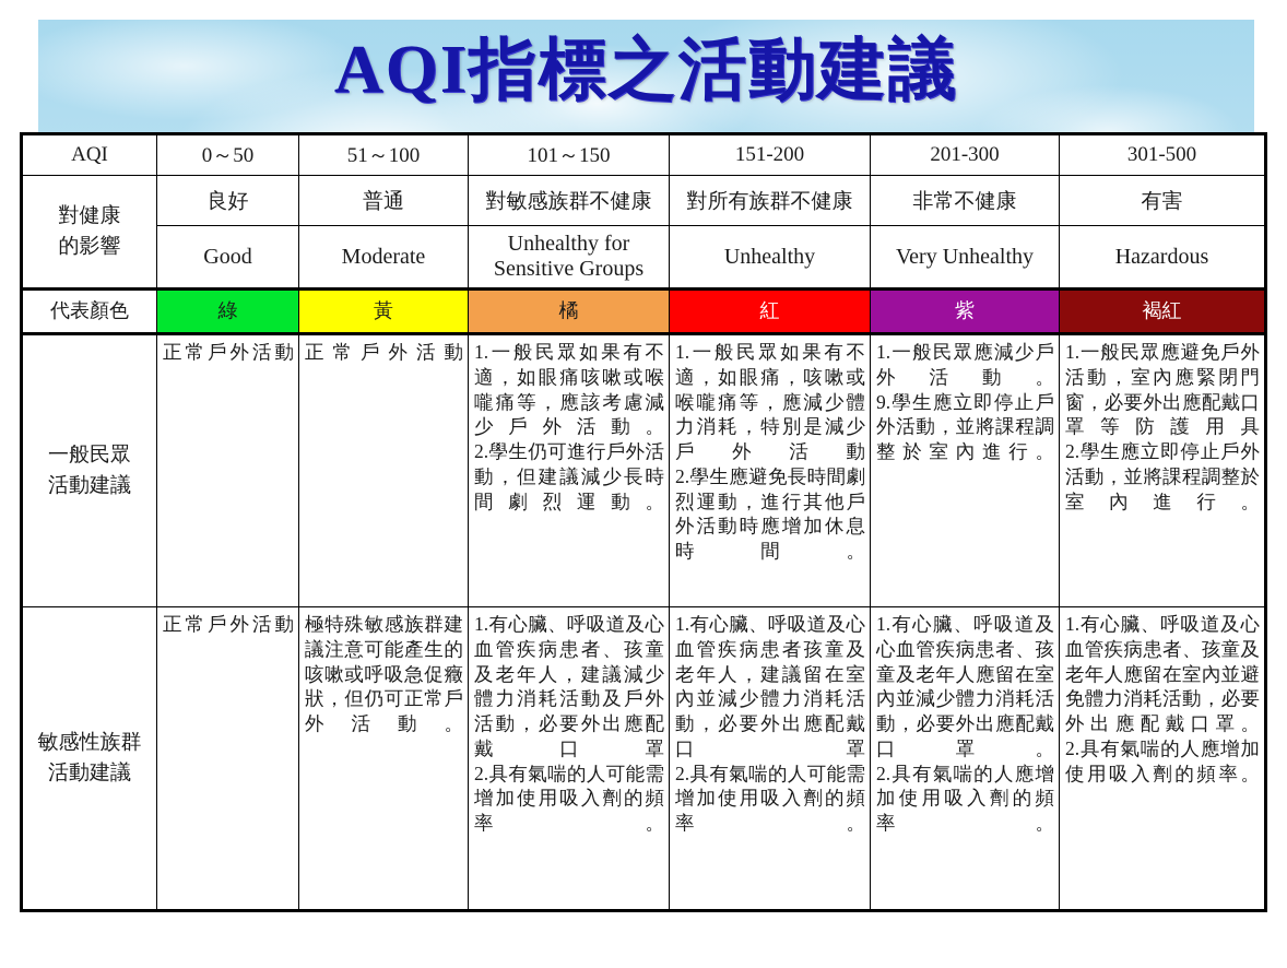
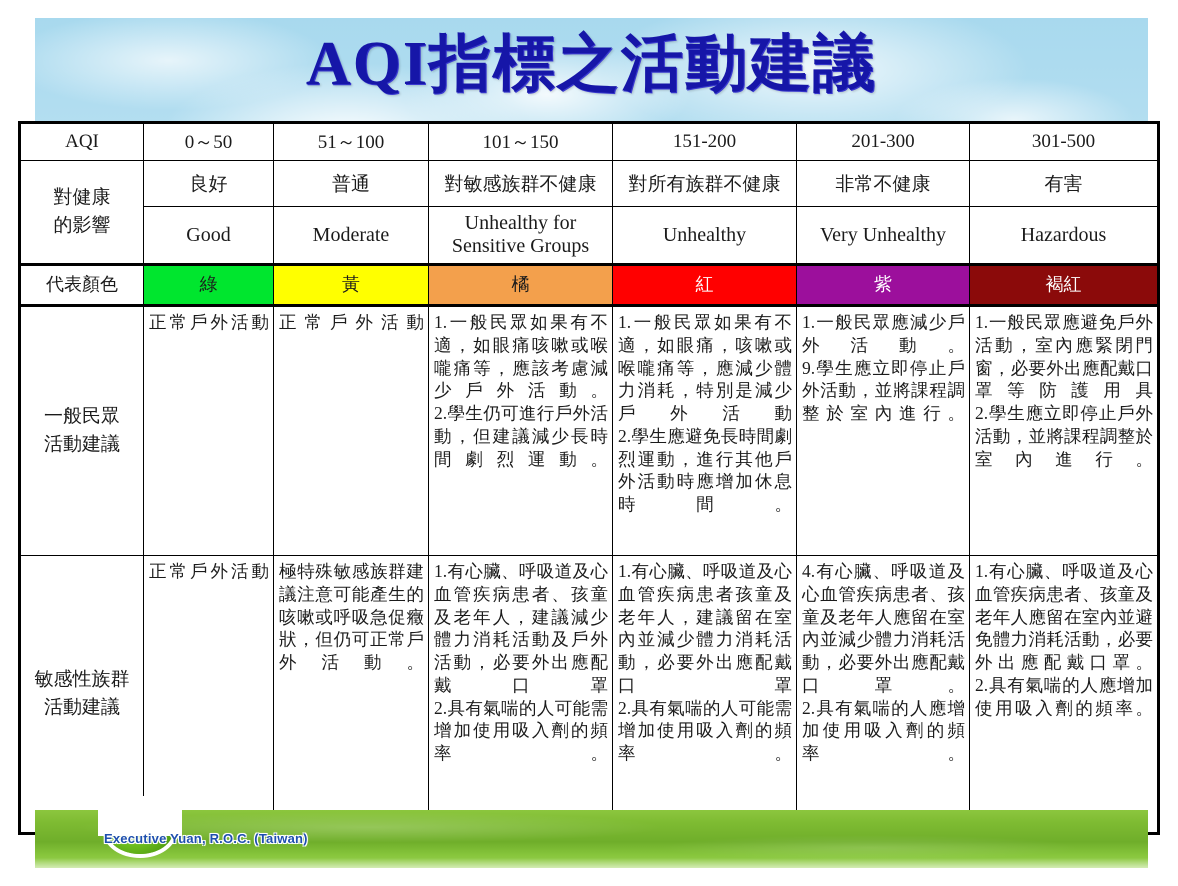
  AQI指標之活動建議
  AQI	0～50	51～100	101～150	151-200	201-300	301-500
  對健康 的影響	良好	普通	對敏感族群不健康	對所有族群不健康	非常不健康	有害
  Good	Moderate	Unhealthy for Sensitive Groups	Unhealthy	Very Unhealthy	Hazardous
  代表顏色	綠	黃	橘	紅	紫	褐紅
  一般民眾 活動建議	正常戶外活動	正常戶外活動	1.一般民眾如果有不適，如眼痛咳嗽或喉嚨痛等，應該考慮減少戶外活動。 2.學生仍可進行戶外活動，但建議減少長時間劇烈運動。	1.一般民眾如果有不適，如眼痛，咳嗽或喉嚨痛等，應減少體力消耗，特別是減少戶外活動 2.學生應避免長時間劇烈運動，進行其他戶外活動時應增加休息時間。	1.一般民眾應減少戶外活動。 9.學生應立即停止戶外活動，並將課程調整於室內進行。	1.一般民眾應避免戶外活動，室內應緊閉門窗，必要外出應配戴口罩等防護用具 2.學生應立即停止戶外活動，並將課程調整於室內進行。
- 敏感性族群 活動建議	正常戶外活動	極特殊敏感族群建議注意可能產生的咳嗽或呼吸急促癥狀，但仍可正常戶外活動。	1.有心臟、呼吸道及心血管疾病患者、孩童及老年人，建議減少體力消耗活動及戶外活動，必要外出應配戴口罩 2.具有氣喘的人可能需增加使用吸入劑的頻率。	1.有心臟、呼吸道及心血管疾病患者孩童及老年人，建議留在室內並減少體力消耗活動，必要外出應配戴口罩 2.具有氣喘的人可能需增加使用吸入劑的頻率。	1.有心臟、呼吸道及心血管疾病患者、孩童及老年人應留在室內並減少體力消耗活動，必要外出應配戴口罩。 2.具有氣喘的人應增加使用吸入劑的頻率。	1.有心臟、呼吸道及心血管疾病患者、孩童及老年人應留在室內並避免體力消耗活動，必要外出應配戴口罩。 2.具有氣喘的人應增加使用吸入劑的頻率。
+ 敏感性族群 活動建議	正常戶外活動	極特殊敏感族群建議注意可能產生的咳嗽或呼吸急促癥狀，但仍可正常戶外活動。	1.有心臟、呼吸道及心血管疾病患者、孩童及老年人，建議減少體力消耗活動及戶外活動，必要外出應配戴口罩 2.具有氣喘的人可能需增加使用吸入劑的頻率。	1.有心臟、呼吸道及心血管疾病患者孩童及老年人，建議留在室內並減少體力消耗活動，必要外出應配戴口罩 2.具有氣喘的人可能需增加使用吸入劑的頻率。	4.有心臟、呼吸道及心血管疾病患者、孩童及老年人應留在室內並減少體力消耗活動，必要外出應配戴口罩。 2.具有氣喘的人應增加使用吸入劑的頻率。	1.有心臟、呼吸道及心血管疾病患者、孩童及老年人應留在室內並避免體力消耗活動，必要外出應配戴口罩。 2.具有氣喘的人應增加使用吸入劑的頻率。
+ Executive Yuan, R.O.C. (Taiwan)
